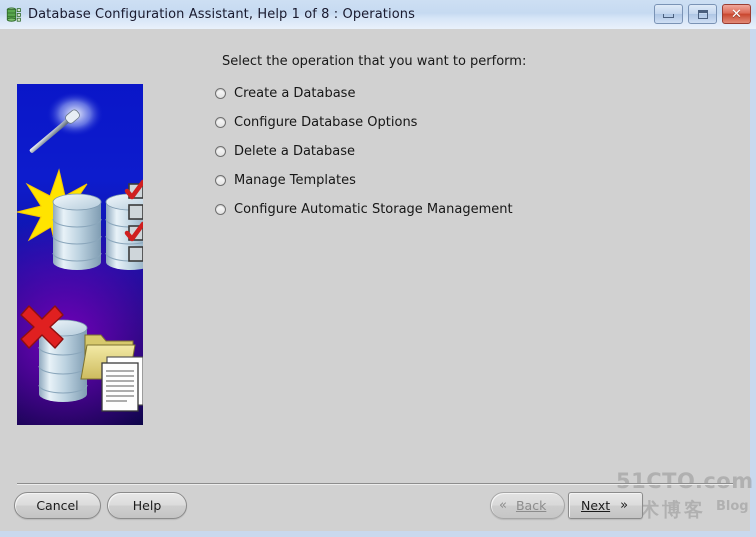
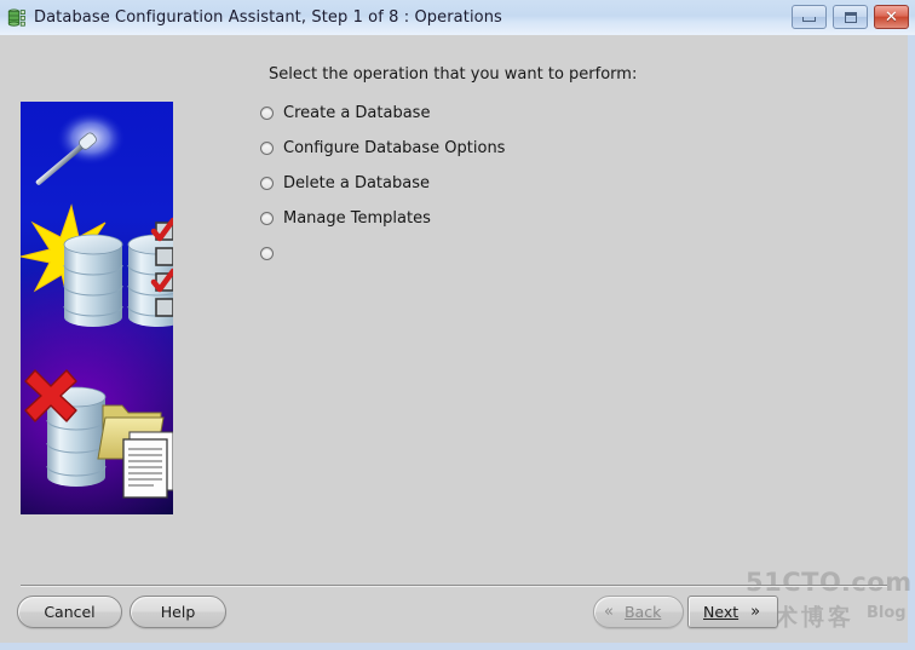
- Database Configuration Assistant, Help 1 of 8 : Operations
+ Database Configuration Assistant, Step 1 of 8 : Operations
  ✕
  Select the operation that you want to perform:
  Create a Database
  Configure Database Options
  Delete a Database
  Manage Templates
- Configure Automatic Storage Management
  51CTO.com
  术博客
  Blog
  Cancel
  Help
  «
  Back
  Next
  »
